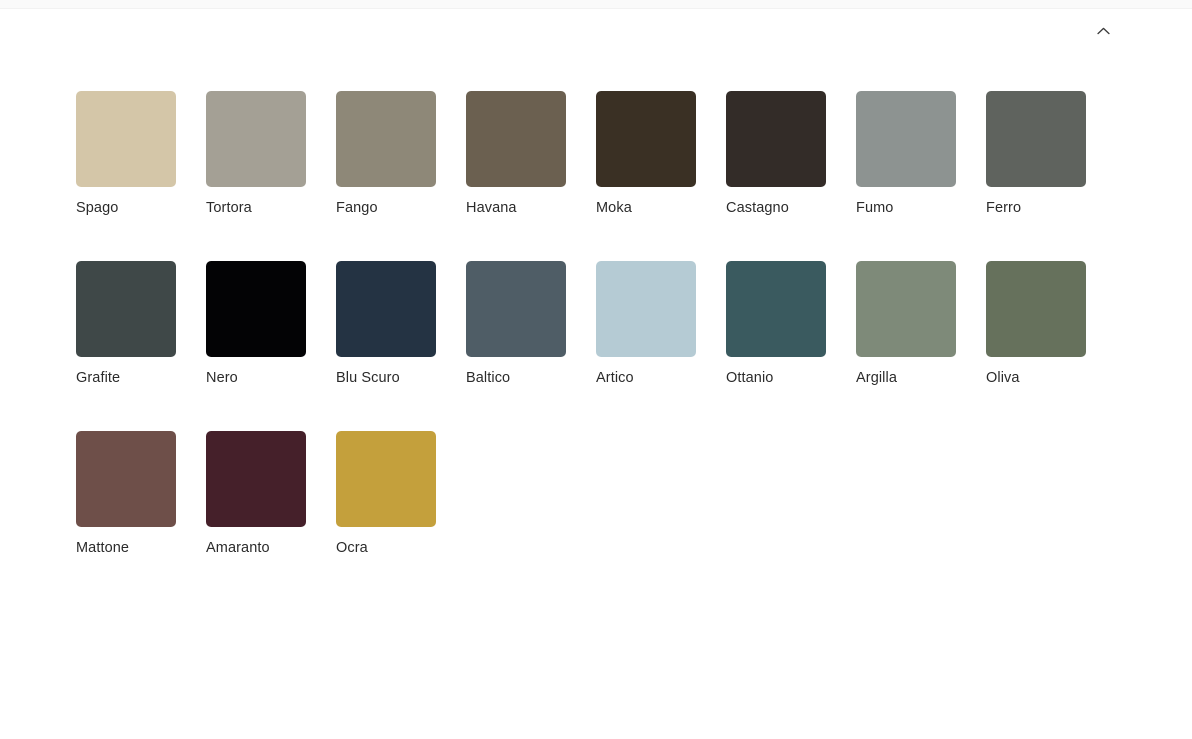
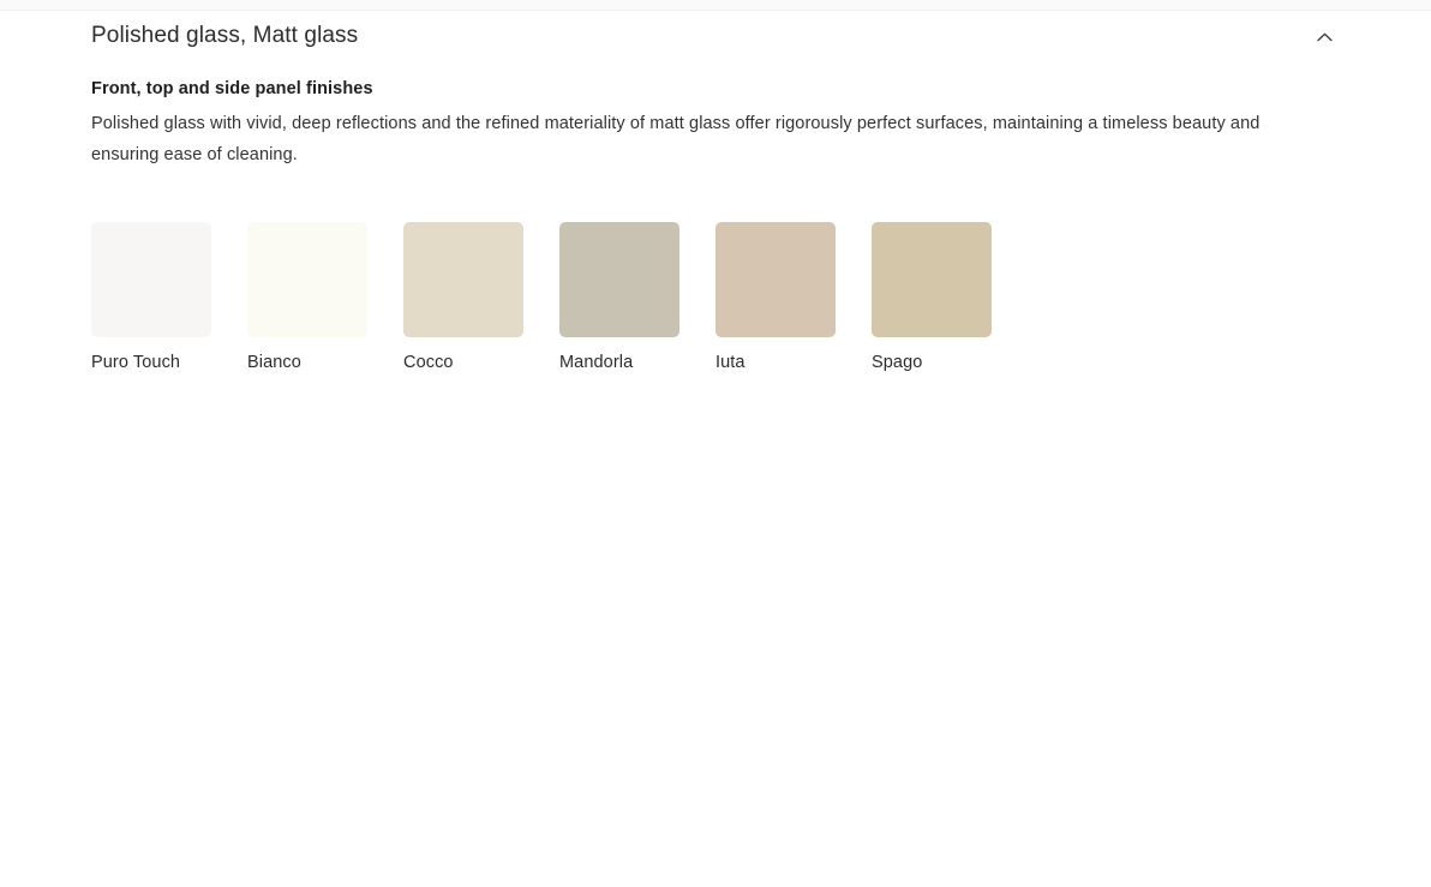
+ Polished glass, Matt glass
+ Front, top and side panel finishes
+ Polished glass with vivid, deep reflections and the refined materiality of matt glass offer rigorously perfect surfaces, maintaining a timeless beauty and ensuring ease of cleaning.
+ Puro Touch
+ Bianco
+ Cocco
+ Mandorla
+ Iuta
  Spago
- Tortora
- Fango
- Havana
- Moka
- Castagno
- Fumo
- Ferro
- Grafite
- Nero
- Blu Scuro
- Baltico
- Artico
- Ottanio
- Argilla
- Oliva
- Mattone
- Amaranto
- Ocra
